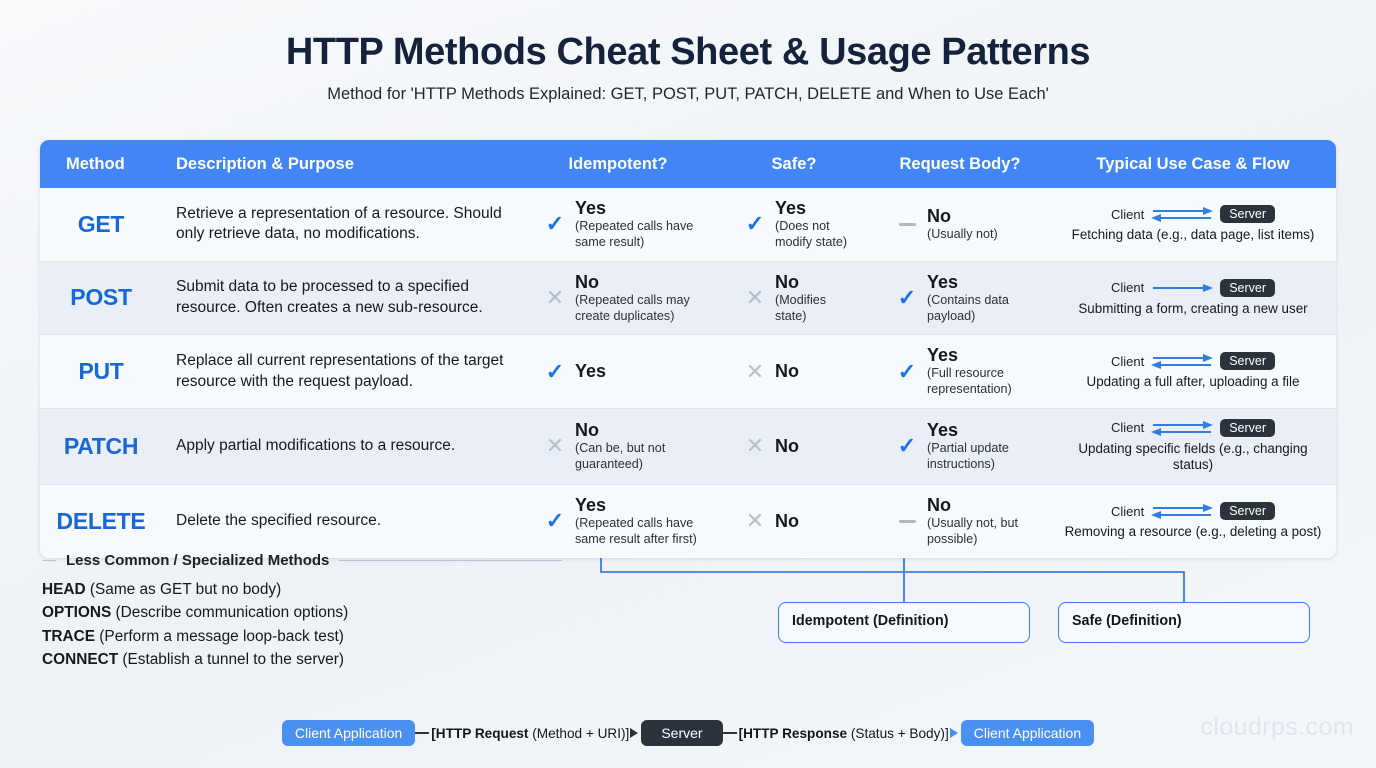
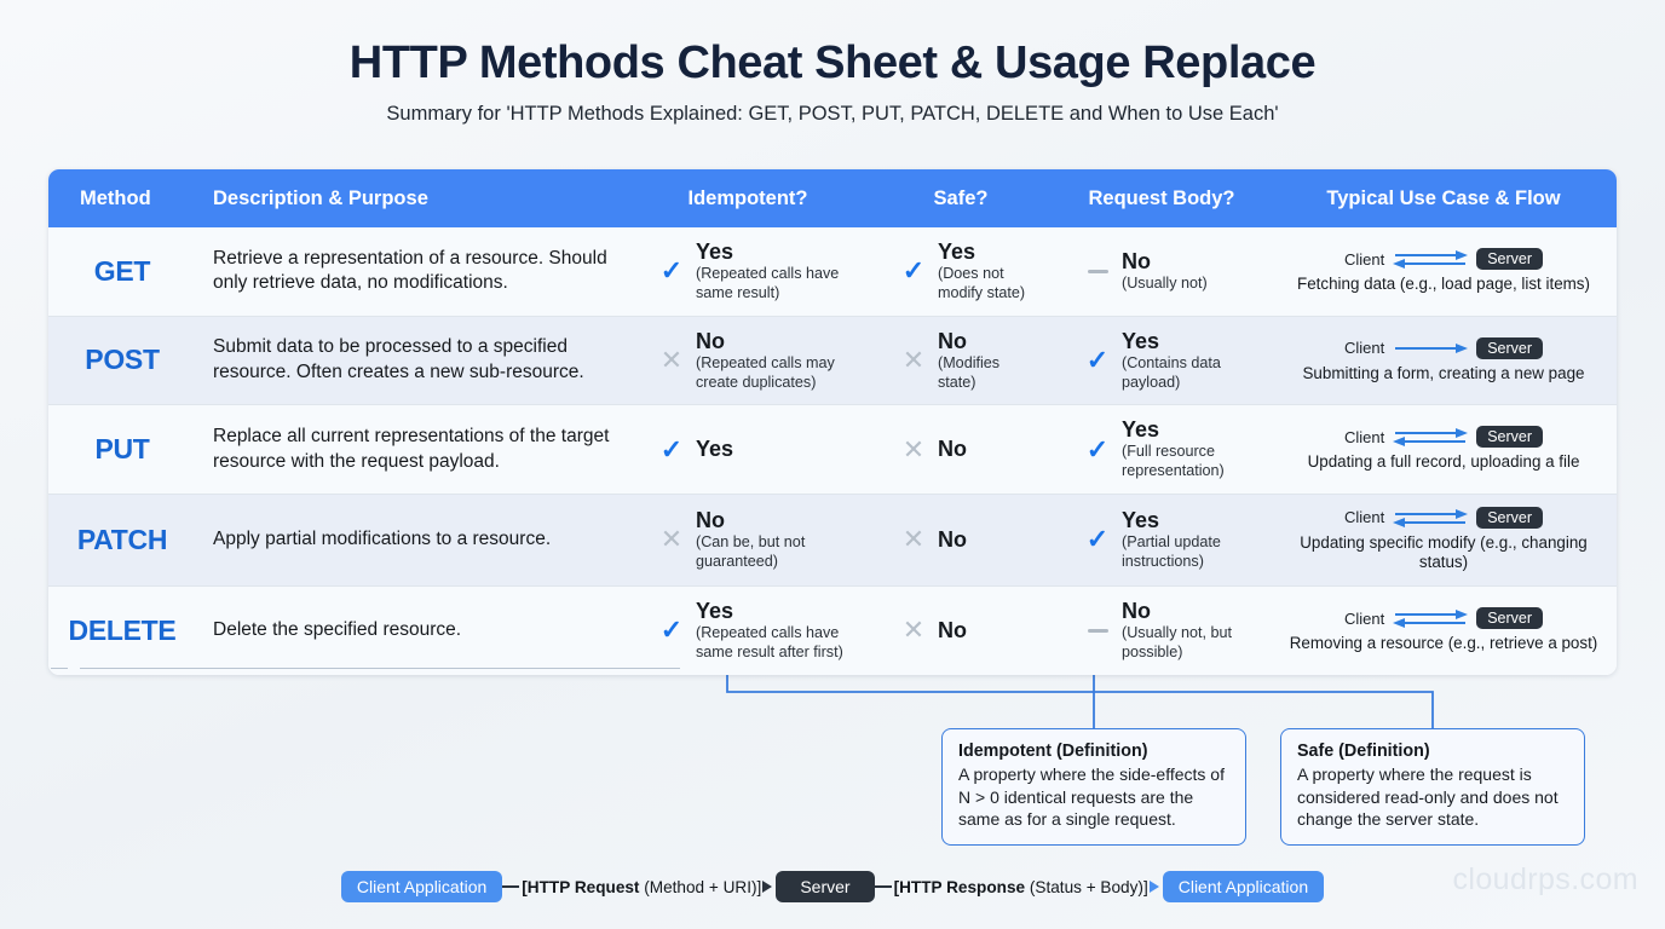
- HTTP Methods Cheat Sheet & Usage Patterns
+ HTTP Methods Cheat Sheet & Usage Replace
- Method for 'HTTP Methods Explained: GET, POST, PUT, PATCH, DELETE and When to Use Each'
+ Summary for 'HTTP Methods Explained: GET, POST, PUT, PATCH, DELETE and When to Use Each'
  Method	Description & Purpose	Idempotent?	Safe?	Request Body?	Typical Use Case & Flow
- GET	Retrieve a representation of a resource. Should only retrieve data, no modifications.	✓Yes(Repeated calls have same result)	✓Yes(Does not modify state)	No(Usually not)	Client ServerFetching data (e.g., data page, list items)
+ GET	Retrieve a representation of a resource. Should only retrieve data, no modifications.	✓Yes(Repeated calls have same result)	✓Yes(Does not modify state)	No(Usually not)	Client ServerFetching data (e.g., load page, list items)
- POST	Submit data to be processed to a specified resource. Often creates a new sub-resource.	✕No(Repeated calls may create duplicates)	✕No(Modifies state)	✓Yes(Contains data payload)	Client ServerSubmitting a form, creating a new user
+ POST	Submit data to be processed to a specified resource. Often creates a new sub-resource.	✕No(Repeated calls may create duplicates)	✕No(Modifies state)	✓Yes(Contains data payload)	Client ServerSubmitting a form, creating a new page
- PUT	Replace all current representations of the target resource with the request payload.	✓ Yes	✕ No	✓Yes(Full resource representation)	Client ServerUpdating a full after, uploading a file
+ PUT	Replace all current representations of the target resource with the request payload.	✓ Yes	✕ No	✓Yes(Full resource representation)	Client ServerUpdating a full record, uploading a file
- PATCH	Apply partial modifications to a resource.	✕No(Can be, but not guaranteed)	✕ No	✓Yes(Partial update instructions)	Client ServerUpdating specific fields (e.g., changing status)
+ PATCH	Apply partial modifications to a resource.	✕No(Can be, but not guaranteed)	✕ No	✓Yes(Partial update instructions)	Client ServerUpdating specific modify (e.g., changing status)
- DELETE	Delete the specified resource.	✓Yes(Repeated calls have same result after first)	✕ No	No(Usually not, but possible)	Client ServerRemoving a resource (e.g., deleting a post)
+ DELETE	Delete the specified resource.	✓Yes(Repeated calls have same result after first)	✕ No	No(Usually not, but possible)	Client ServerRemoving a resource (e.g., retrieve a post)
- Less Common / Specialized Methods
- HEAD (Same as GET but no body)
- OPTIONS (Describe communication options)
- TRACE (Perform a message loop-back test)
- CONNECT (Establish a tunnel to the server)
  Idempotent (Definition)
+ A property where the side-effects of N > 0 identical requests are the same as for a single request.
  Safe (Definition)
+ A property where the request is considered read-only and does not change the server state.
  Client Application
  [HTTP Request (Method + URI)]
  Server
  [HTTP Response (Status + Body)]
  Client Application
